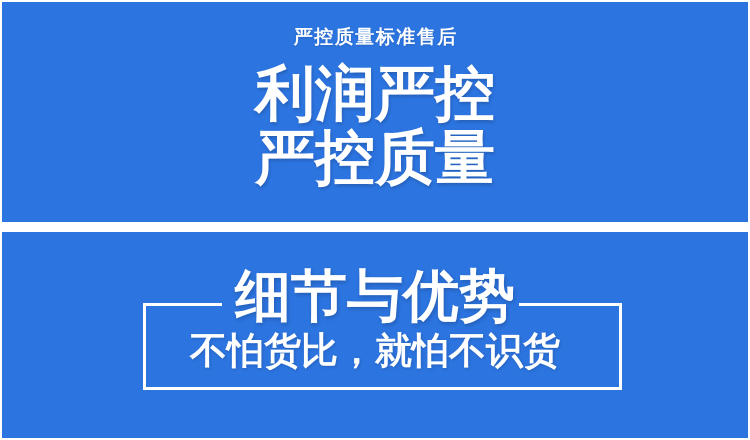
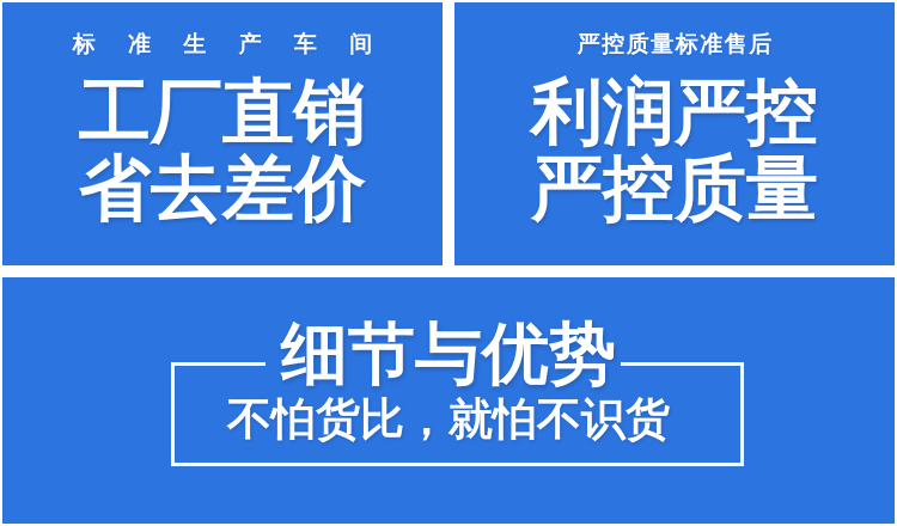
+ 标 准 生 产 车 间
+ 工厂直销
+ 省去差价
  严控质量标准售后
  利润严控
  严控质量
  细节与优势
  不怕货比，就怕不识货
